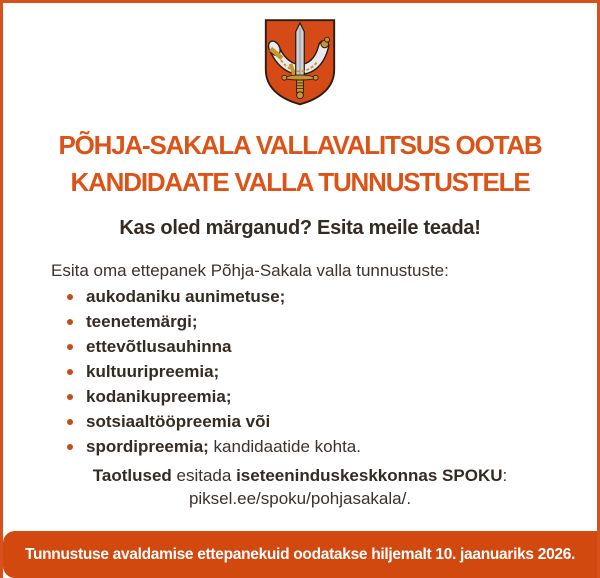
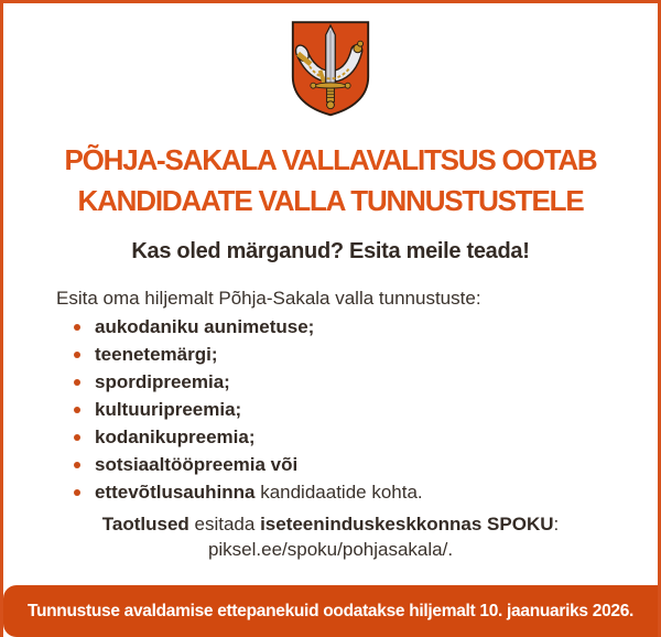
  PÕHJA-SAKALA VALLAVALITSUS OOTAB
  KANDIDAATE VALLA TUNNUSTUSTELE
  Kas oled märganud? Esita meile teada!
- Esita oma ettepanek Põhja-Sakala valla tunnustuste:
+ Esita oma hiljemalt Põhja-Sakala valla tunnustuste:
  aukodaniku aunimetuse;
  teenetemärgi;
- ettevõtlusauhinna
+ spordipreemia;
  kultuuripreemia;
  kodanikupreemia;
  sotsiaaltööpreemia või
- spordipreemia; kandidaatide kohta.
+ ettevõtlusauhinna kandidaatide kohta.
  Taotlused esitada iseteeninduskeskkonnas SPOKU:
  piksel.ee/spoku/pohjasakala/.
  Tunnustuse avaldamise ettepanekuid oodatakse hiljemalt 10. jaanuariks 2026.
